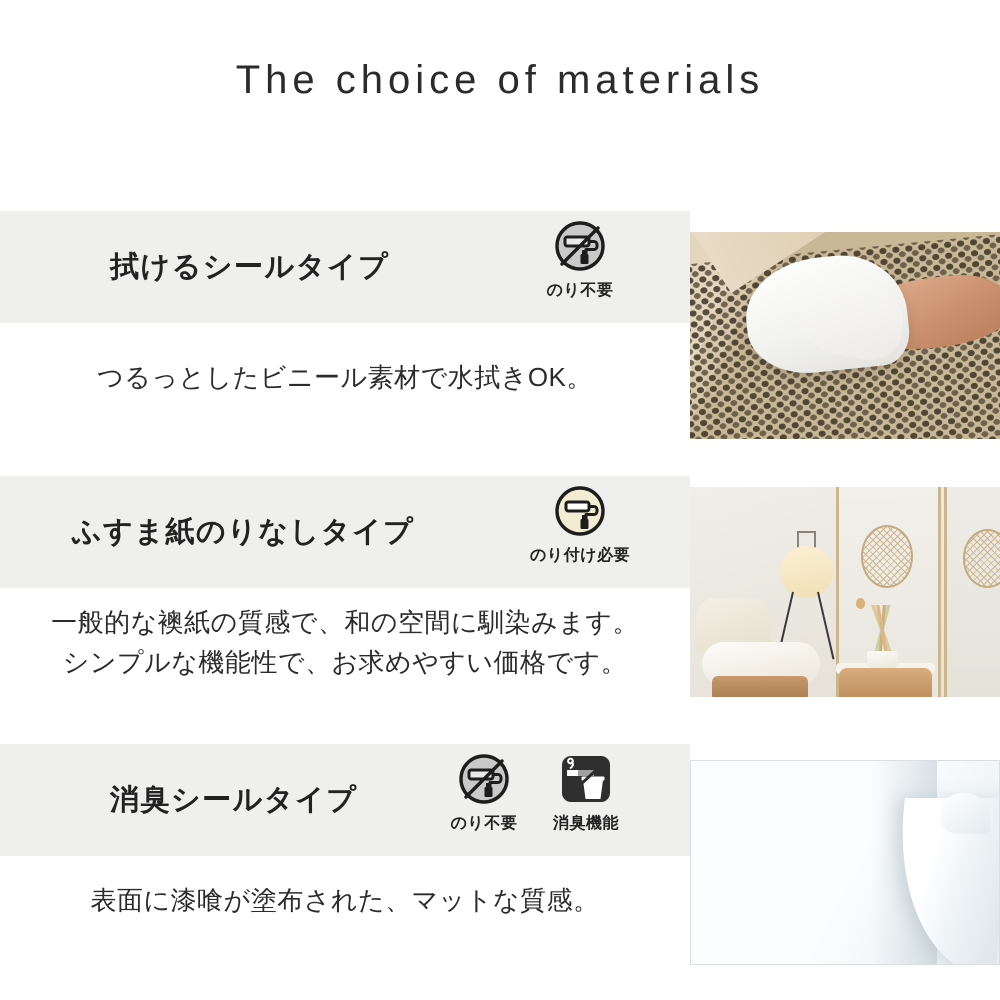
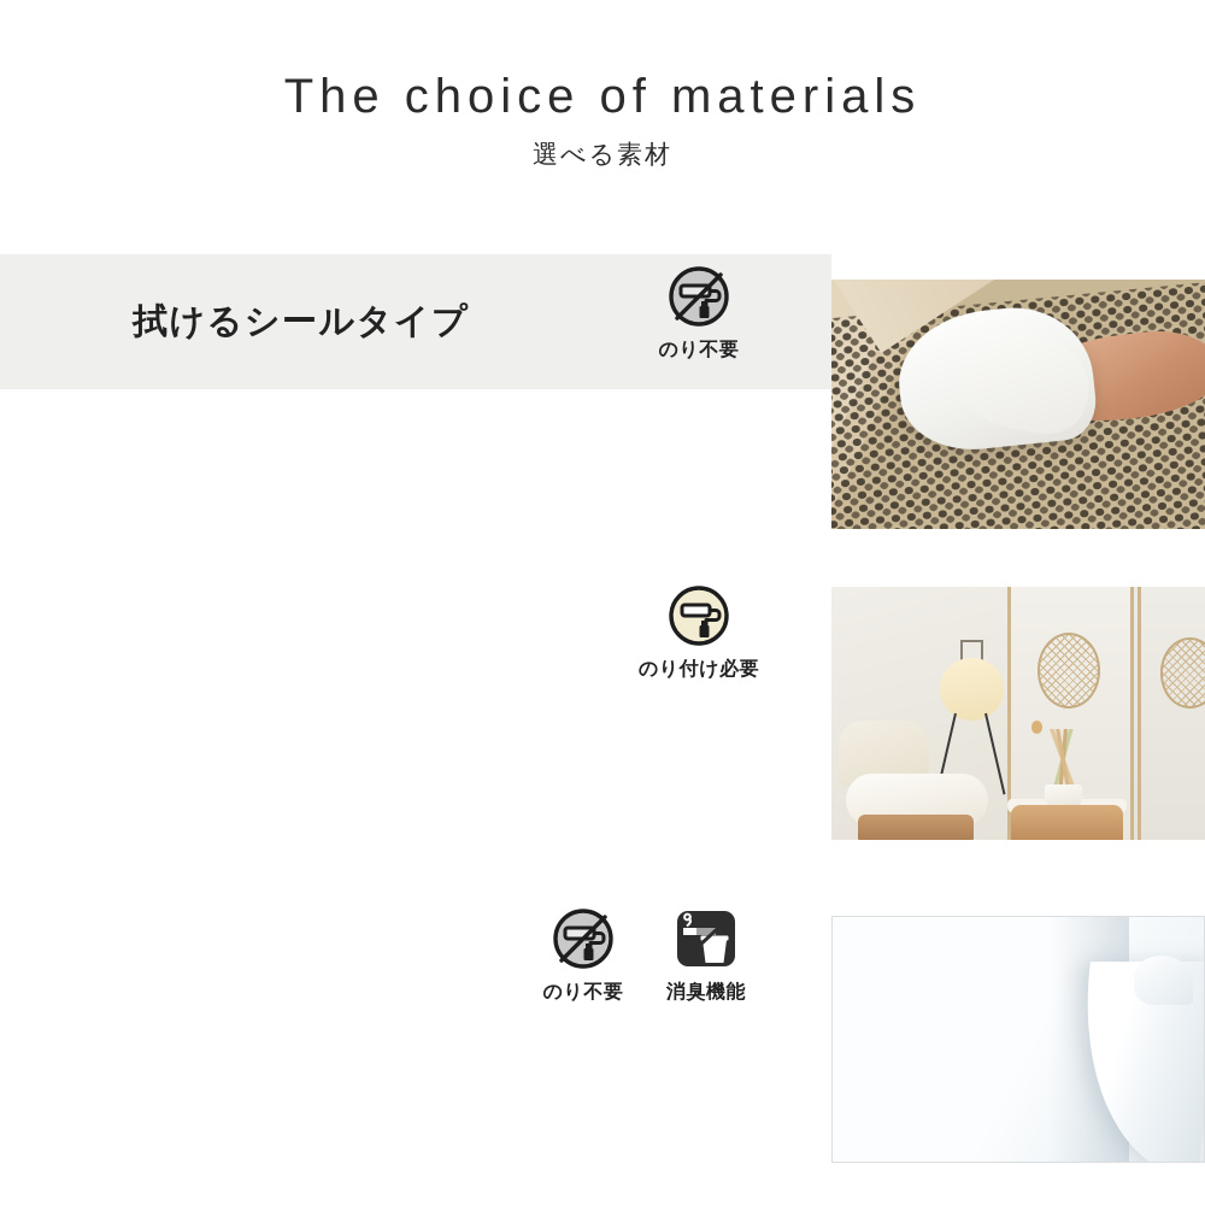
  The choice of materials
+ 選べる素材
  拭けるシールタイプ
  のり不要
- つるっとしたビニール素材で水拭きOK。
- ふすま紙のりなしタイプ
  のり付け必要
- 一般的な襖紙の質感で、和の空間に馴染みます。
- シンプルな機能性で、お求めやすい価格です。
- 消臭シールタイプ
  のり不要
  消臭機能
- 表面に漆喰が塗布された、マットな質感。
